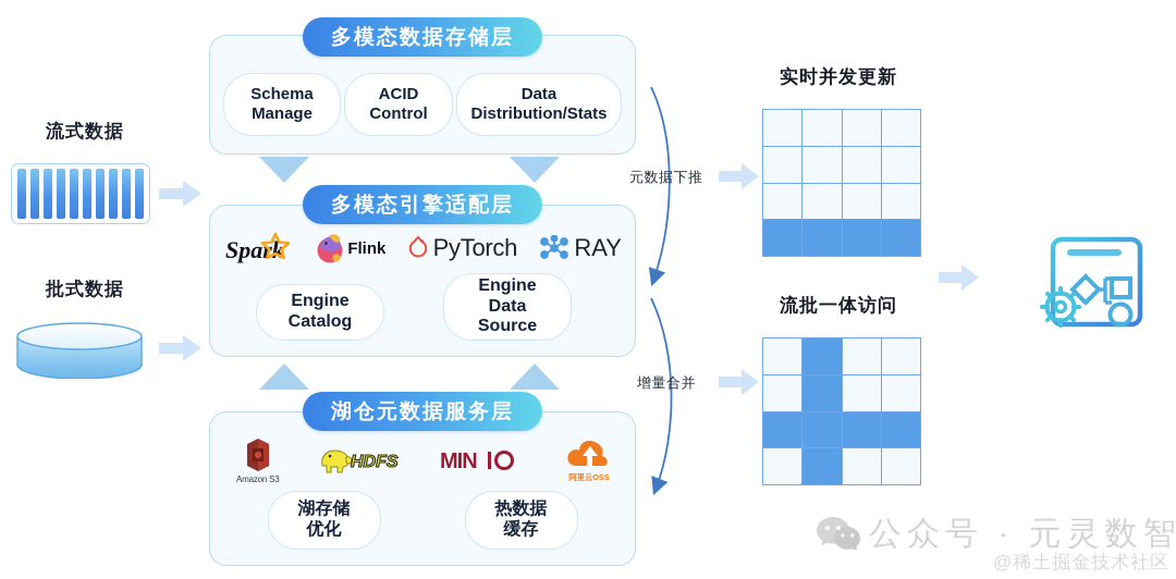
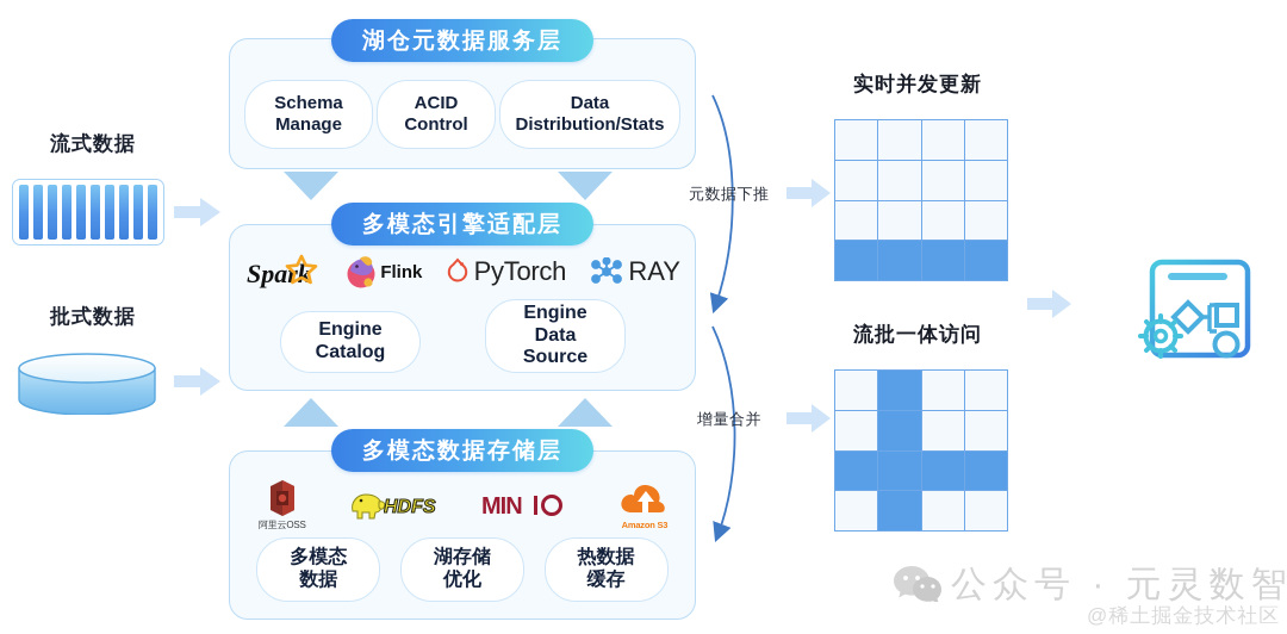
  流式数据
  批式数据
  Schema
  Manage
  ACID
  Control
  Data
  Distribution/Stats
- 多模态数据存储层
+ 湖仓元数据服务层
  Spark
  Flink
  PyTorch
  RAY
  Engine
  Catalog
  Engine
  Data
  Source
  多模态引擎适配层
- Amazon S3
+ 阿里云OSS
  HDFS
  MIN
- 阿里云OSS
+ Amazon S3
+ 多模态
+ 数据
  湖存储
  优化
  热数据
  缓存
- 湖仓元数据服务层
+ 多模态数据存储层
  元数据下推
  增量合并
  实时并发更新
  流批一体访问
  公众号 · 元灵数智
  @稀土掘金技术社区
